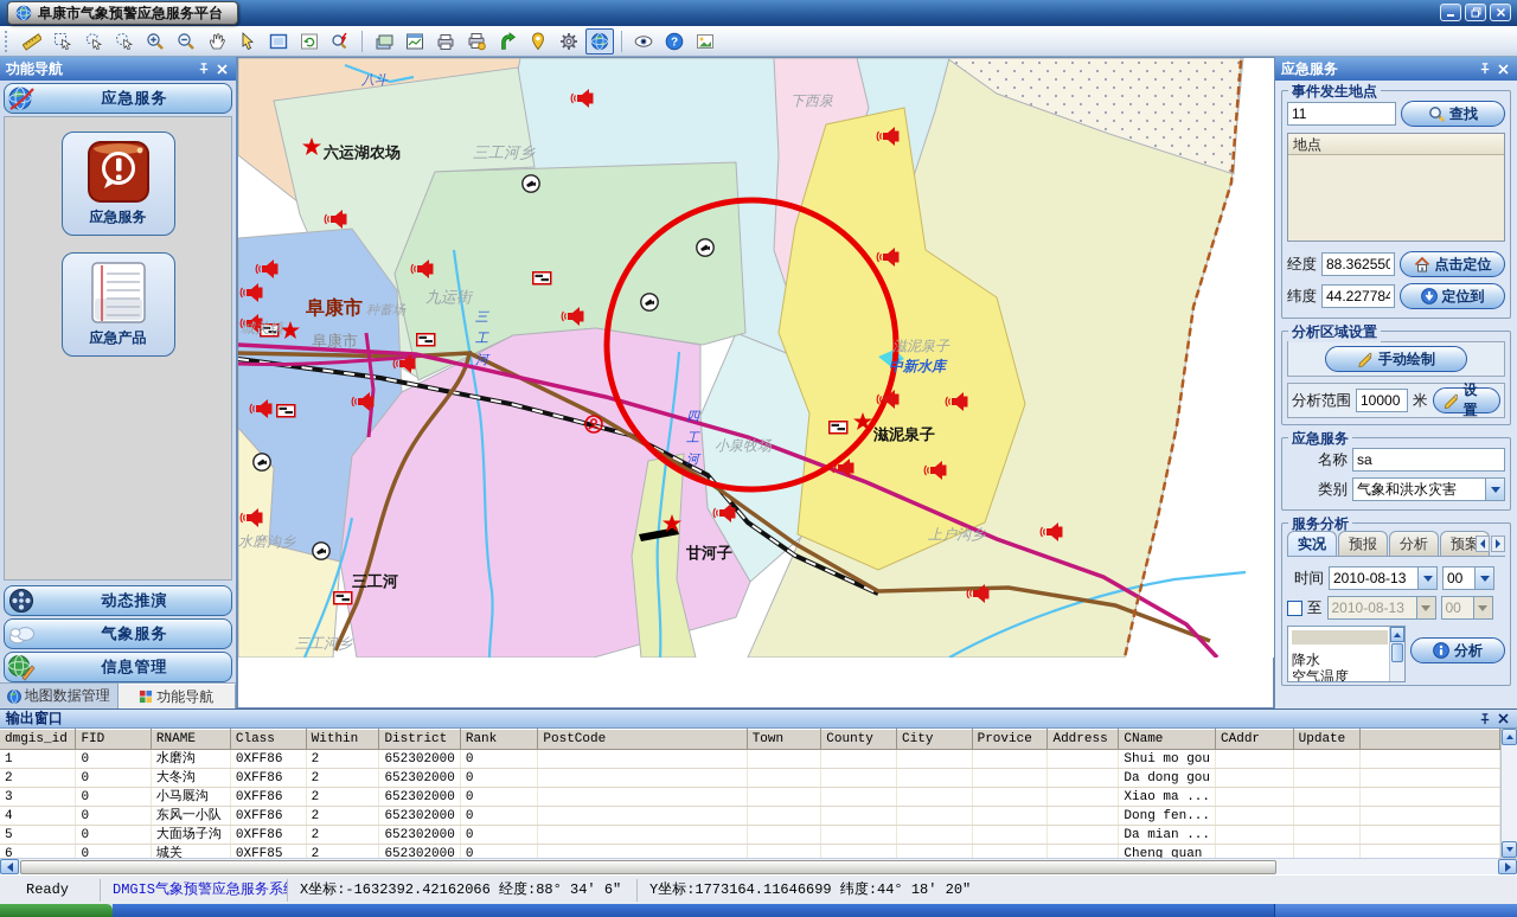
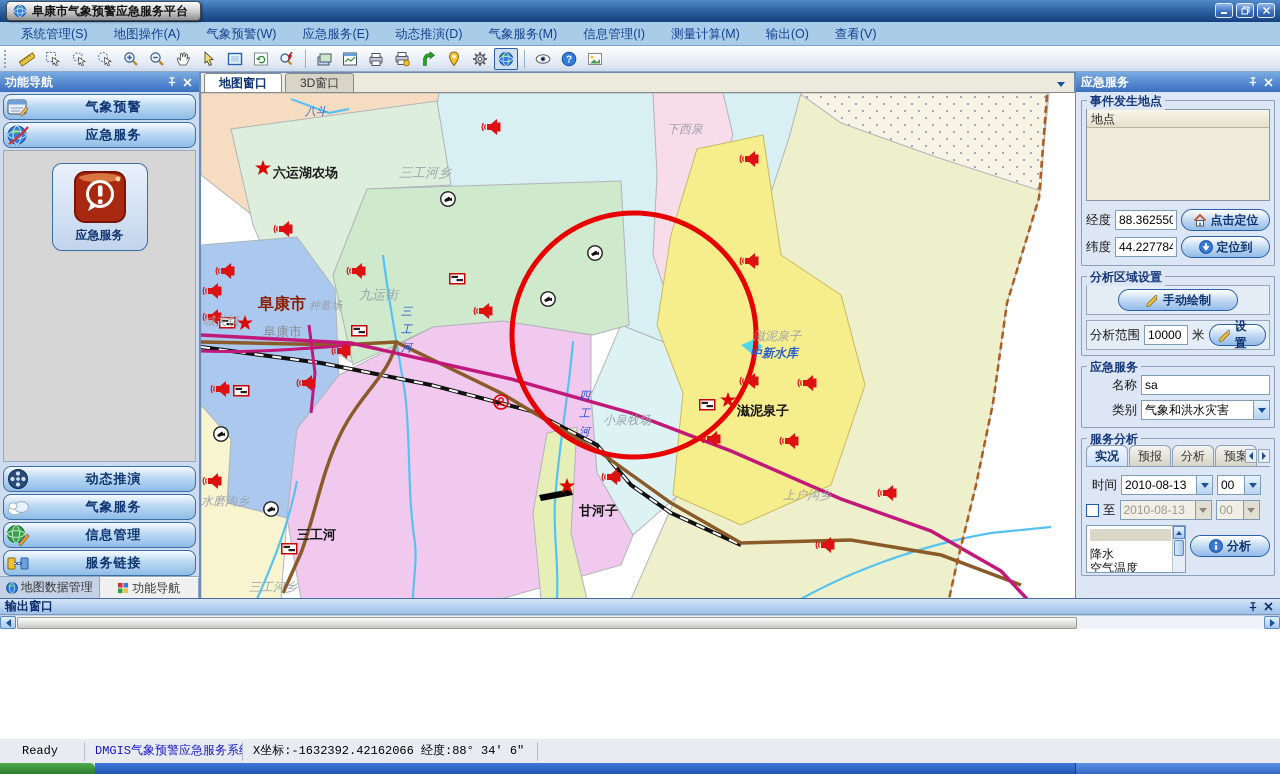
  阜康市气象预警应急服务平台
+ 系统管理(S)
+ 地图操作(A)
+ 气象预警(W)
+ 应急服务(E)
+ 动态推演(D)
+ 气象服务(M)
+ 信息管理(I)
+ 测量计算(M)
+ 输出(O)
+ 查看(V)
  功能导航
+ 气象预警
  应急服务
  应急服务
- 应急产品
  动态推演
  气象服务
  信息管理
+ 服务链接
  地图数据管理
  功能导航
+ 地图窗口
+ 3D窗口
  六运湖农场
  三工河乡
  下西泉
  九运街
  阜康市
  种蓄场
  阜康市
  城关镇
  滋泥泉子
  中新水库
  滋泥泉子
  小泉牧场
  上户沟乡
  甘河子
  三工河
  水磨沟乡
  八斗
  三工河乡
  三
  工
  河
  四
  工
  河
  应急服务
  事件发生地点
- 11
- 查找
  地点
  经度
  88.362550
  点击定位
  纬度
  44.227784
  定位到
  分析区域设置
  手动绘制
  分析范围
  10000
  米
  设置
  应急服务
  名称
  sa
  类别
  气象和洪水灾害
  服务分析
  实况
  预报
  分析
  预案
  时间
  2010-08-13
  00
  至
  2010-08-13
  00
  降水
  空气温度
  分析
  输出窗口
- dmgis_id	FID	RNAME	Class	Within	District	Rank	PostCode	Town	County	City	Provice	Address	CName	CAddr	Update
- 1	0	水磨沟	0XFF86	2	652302000	0							Shui mo gou
- 2	0	大冬沟	0XFF86	2	652302000	0							Da dong gou
- 3	0	小马厩沟	0XFF86	2	652302000	0							Xiao ma ...
- 4	0	东风一小队	0XFF86	2	652302000	0							Dong fen...
- 5	0	大面场子沟	0XFF86	2	652302000	0							Da mian ...
- 6	0	城关	0XFF85	2	652302000	0							Cheng guan
  Ready
  DMGIS气象预警应急服务系
  X坐标:-1632392.42162066 经度:88° 34′ 6″
- Y坐标:1773164.11646699 纬度:44° 18′ 20″
